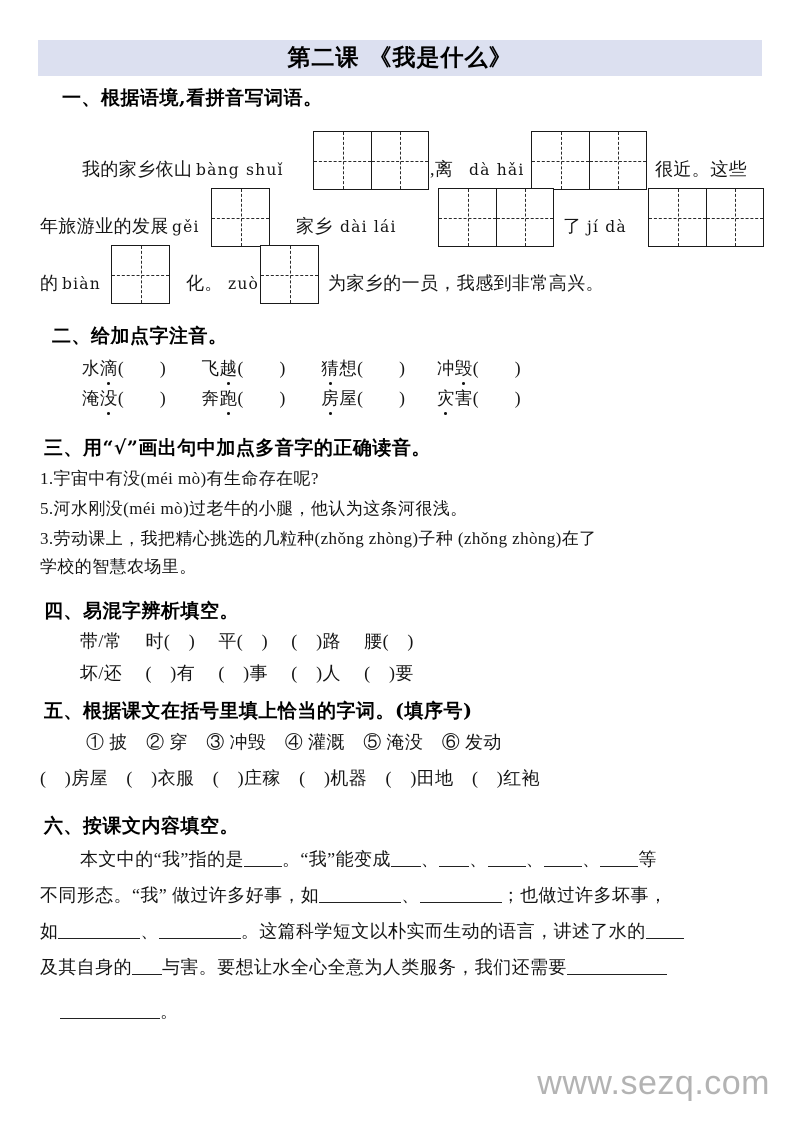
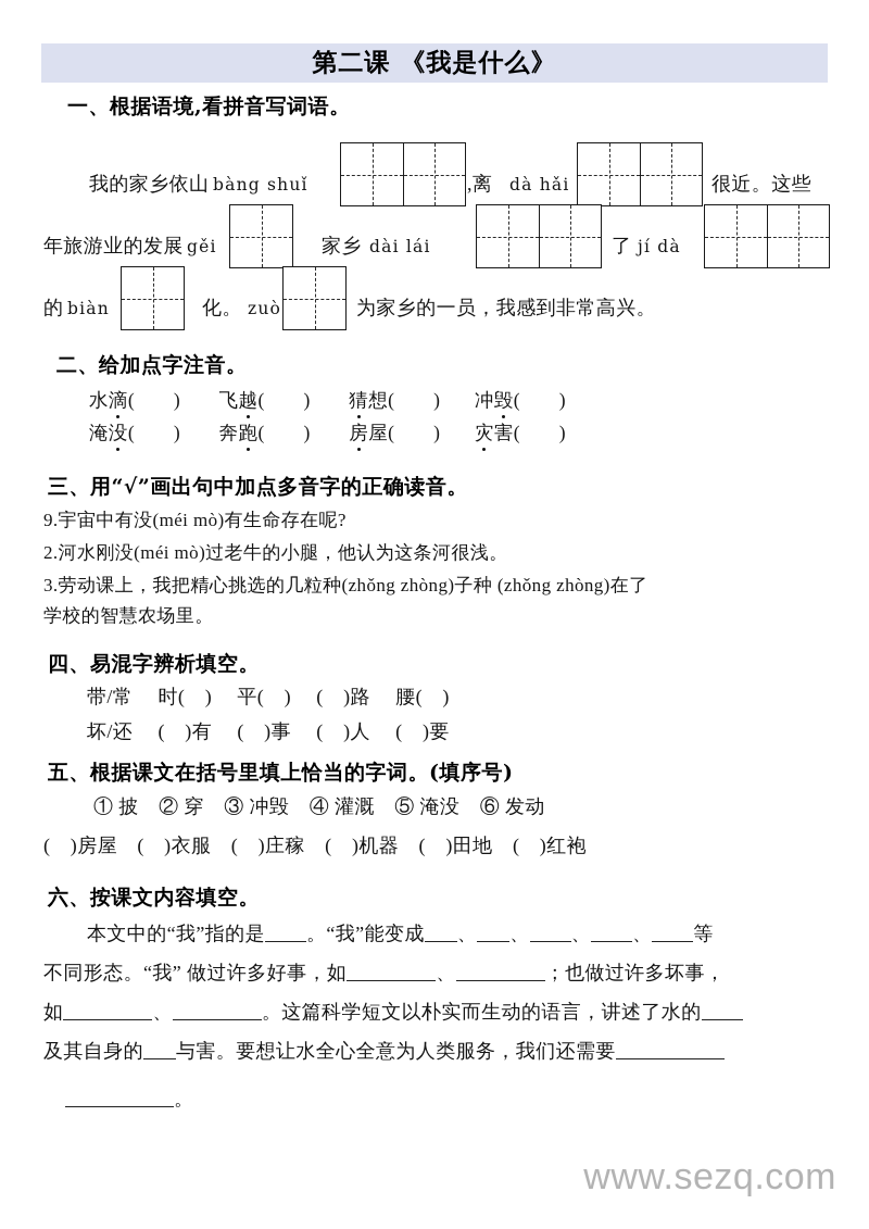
  第二课 《我是什么》
  一、根据语境,看拼音写词语。
  我的家乡依山
  bàng shuǐ
  ,离
  dà hǎi
  很近。这些
  年旅游业的发展
  gěi
  家乡
  dài lái
  了
  jí dà
  的
  biàn
  化。
  zuò
  为家乡的一员，我感到非常高兴。
  二、给加点字注音。
  水滴( ) 飞越( ) 猜想( ) 冲毁( )
  淹没( ) 奔跑( ) 房屋( ) 灾害( )
  三、用“√”画出句中加点多音字的正确读音。
- 1.宇宙中有没(méi mò)有生命存在呢?
+ 9.宇宙中有没(méi mò)有生命存在呢?
- 5.河水刚没(méi mò)过老牛的小腿，他认为这条河很浅。
+ 2.河水刚没(méi mò)过老牛的小腿，他认为这条河很浅。
  3.劳动课上，我把精心挑选的几粒种(zhǒng zhòng)子种 (zhǒng zhòng)在了
  学校的智慧农场里。
  四、易混字辨析填空。
  带/常 时( ) 平( ) ( )路 腰( )
  坏/还 ( )有 ( )事 ( )人 ( )要
  五、根据课文在括号里填上恰当的字词。(填序号)
  ① 披 ② 穿 ③ 冲毁 ④ 灌溉 ⑤ 淹没 ⑥ 发动
  ( )房屋 ( )衣服 ( )庄稼 ( )机器 ( )田地 ( )红袍
  六、按课文内容填空。
  本文中的“我”指的是 。“我”能变成 、 、 、 、 等
  不同形态。“我” 做过许多好事，如 、 ；也做过许多坏事，
  如 、 。这篇科学短文以朴实而生动的语言，讲述了水的
  及其自身的 与害。要想让水全心全意为人类服务，我们还需要
  。
  www.sezq.com
